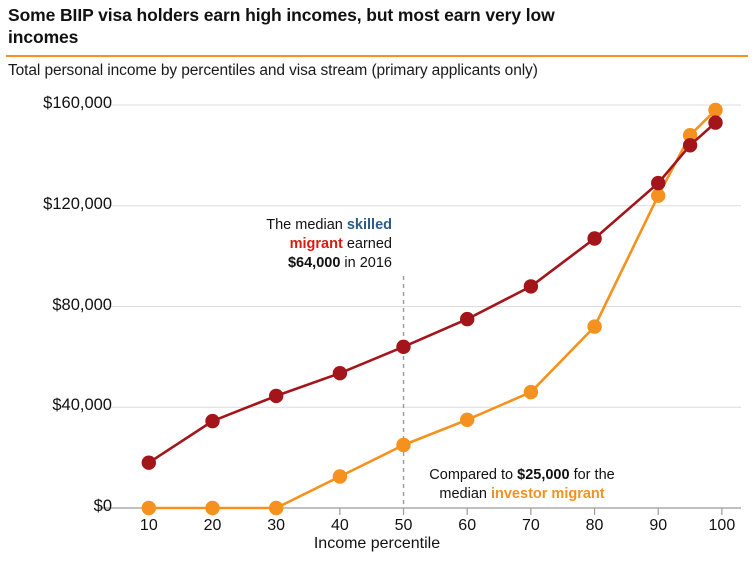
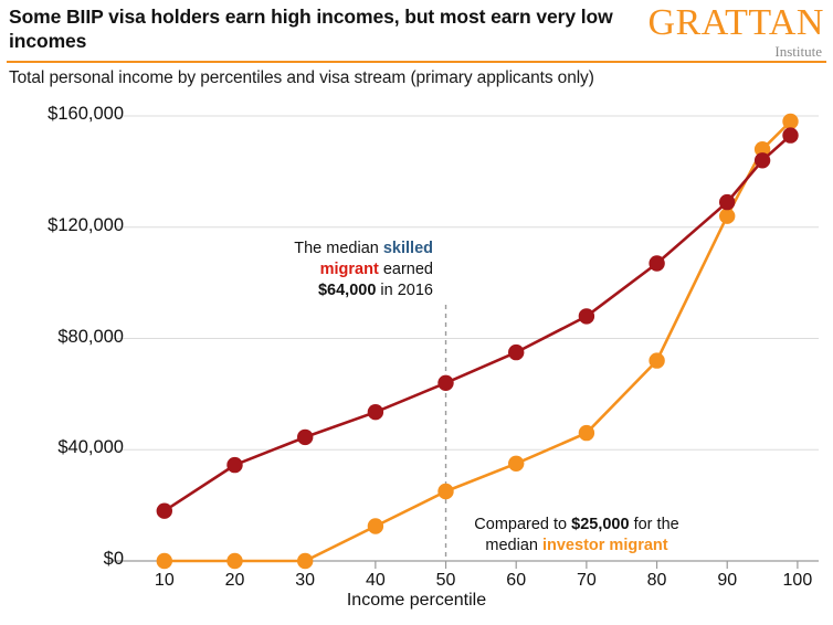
  Some BIIP visa holders earn high incomes, but most earn very low incomes
+ GRATTAN
+ Institute
  Total personal income by percentiles and visa stream (primary applicants only)
  The median skilled
  migrant earned
  $64,000 in 2016
  Compared to $25,000 for the
  median investor migrant
  $0
  $40,000
  $80,000
  $120,000
  $160,000
  10
  20
  30
  40
  50
  60
  70
  80
  90
  100
  Income percentile
